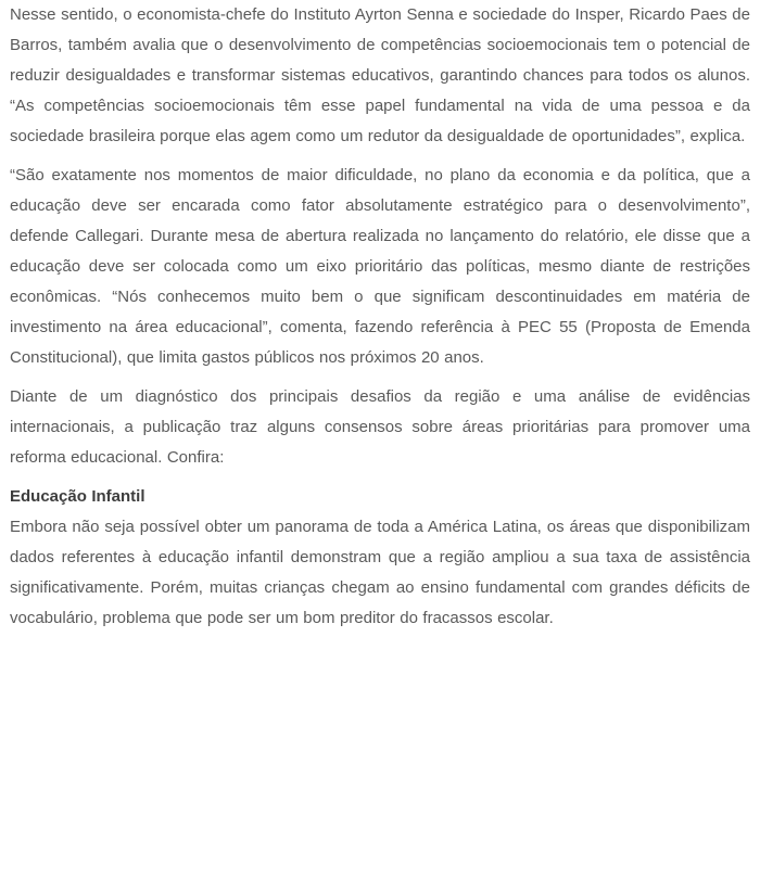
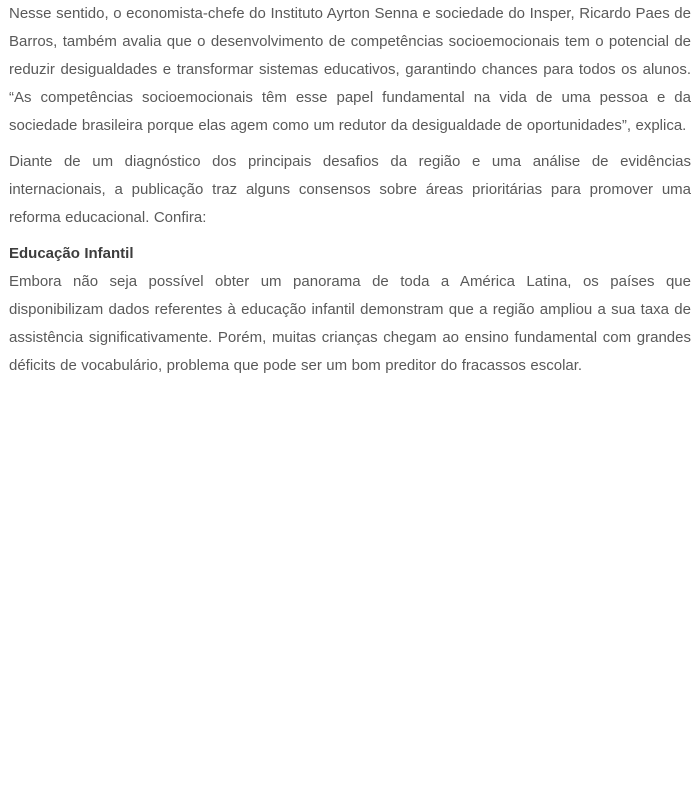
  Nesse sentido, o economista-chefe do Instituto Ayrton Senna e sociedade do Insper, Ricardo Paes de Barros, também avalia que o desenvolvimento de competências socioemocionais tem o potencial de reduzir desigualdades e transformar sistemas educativos, garantindo chances para todos os alunos. “As competências socioemocionais têm esse papel fundamental na vida de uma pessoa e da sociedade brasileira porque elas agem como um redutor da desigualdade de oportunidades”, explica.
- “São exatamente nos momentos de maior dificuldade, no plano da economia e da política, que a educação deve ser encarada como fator absolutamente estratégico para o desenvolvimento”, defende Callegari. Durante mesa de abertura realizada no lançamento do relatório, ele disse que a educação deve ser colocada como um eixo prioritário das políticas, mesmo diante de restrições econômicas. “Nós conhecemos muito bem o que significam descontinuidades em matéria de investimento na área educacional”, comenta, fazendo referência à PEC 55 (Proposta de Emenda Constitucional), que limita gastos públicos nos próximos 20 anos.
  Diante de um diagnóstico dos principais desafios da região e uma análise de evidências internacionais, a publicação traz alguns consensos sobre áreas prioritárias para promover uma reforma educacional. Confira:
  Educação Infantil
- Embora não seja possível obter um panorama de toda a América Latina, os áreas que disponibilizam dados referentes à educação infantil demonstram que a região ampliou a sua taxa de assistência significativamente. Porém, muitas crianças chegam ao ensino fundamental com grandes déficits de vocabulário, problema que pode ser um bom preditor do fracassos escolar.
+ Embora não seja possível obter um panorama de toda a América Latina, os países que disponibilizam dados referentes à educação infantil demonstram que a região ampliou a sua taxa de assistência significativamente. Porém, muitas crianças chegam ao ensino fundamental com grandes déficits de vocabulário, problema que pode ser um bom preditor do fracassos escolar.
